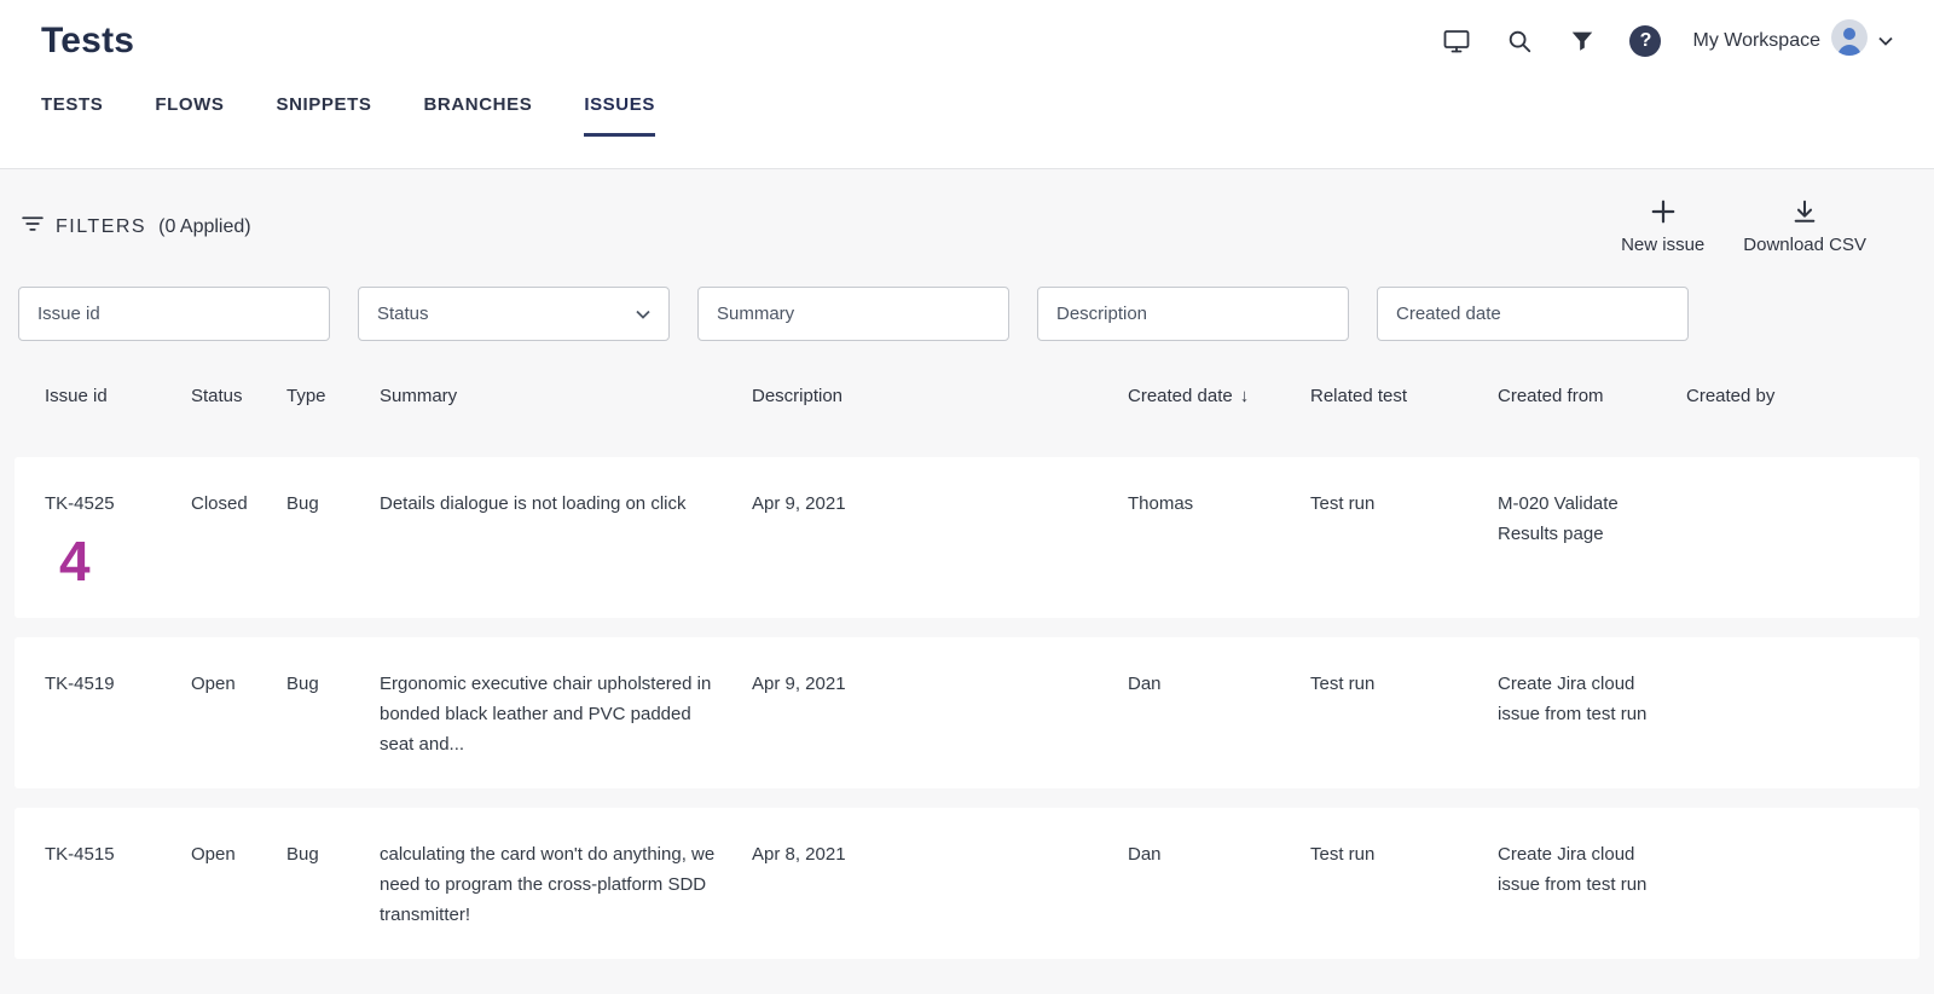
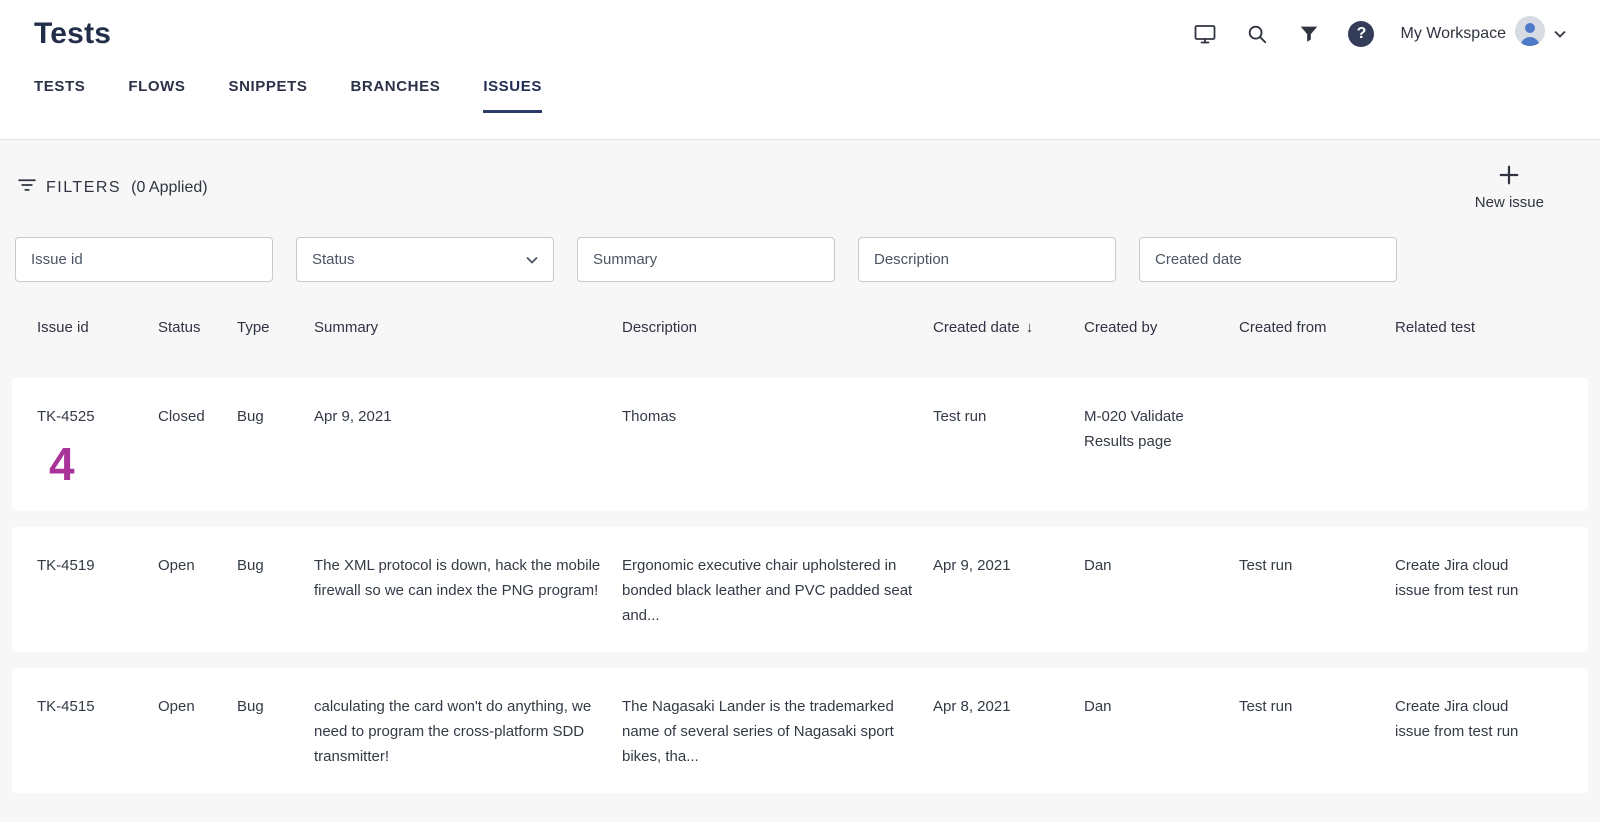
  Tests
  ?
  My Workspace
  TESTS
  FLOWS
  SNIPPETS
  BRANCHES
  ISSUES
  FILTERS
  (0 Applied)
  New issue
- Download CSV
  Issue id
  Status
  Summary
  Description
  Created date
  Issue id
  Status
  Type
  Summary
  Description
  Created date
  ↓
- Related test
+ Created by
  Created from
- Created by
+ Related test
  TK-4525
  4
  Closed
  Bug
- Details dialogue is not loading on click
  Apr 9, 2021
  Thomas
  Test run
  M-020 Validate Results page
  TK-4519
  Open
  Bug
+ The XML protocol is down, hack the mobile firewall so we can index the PNG program!
  Ergonomic executive chair upholstered in bonded black leather and PVC padded seat and...
  Apr 9, 2021
  Dan
  Test run
  Create Jira cloud issue from test run
  TK-4515
  Open
  Bug
  calculating the card won't do anything, we need to program the cross-platform SDD transmitter!
+ The Nagasaki Lander is the trademarked name of several series of Nagasaki sport bikes, tha...
  Apr 8, 2021
  Dan
  Test run
  Create Jira cloud issue from test run
